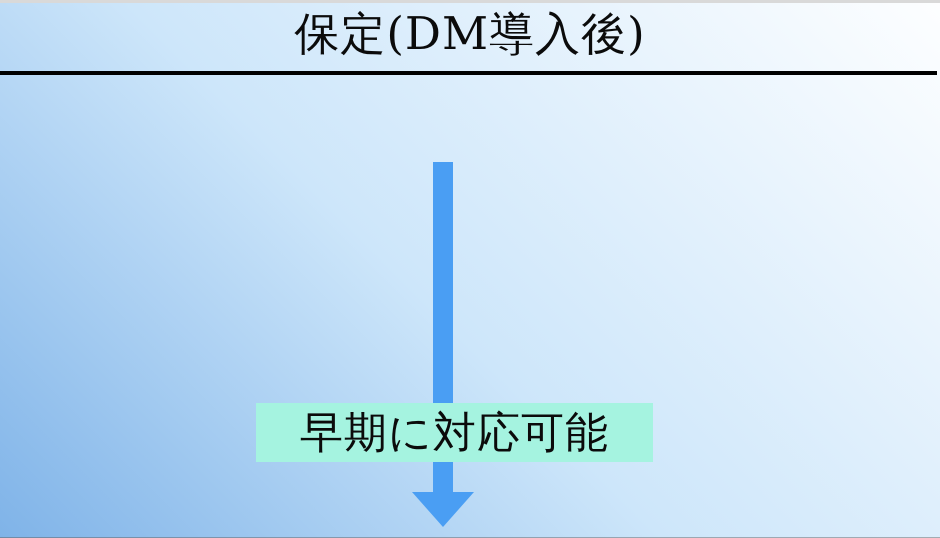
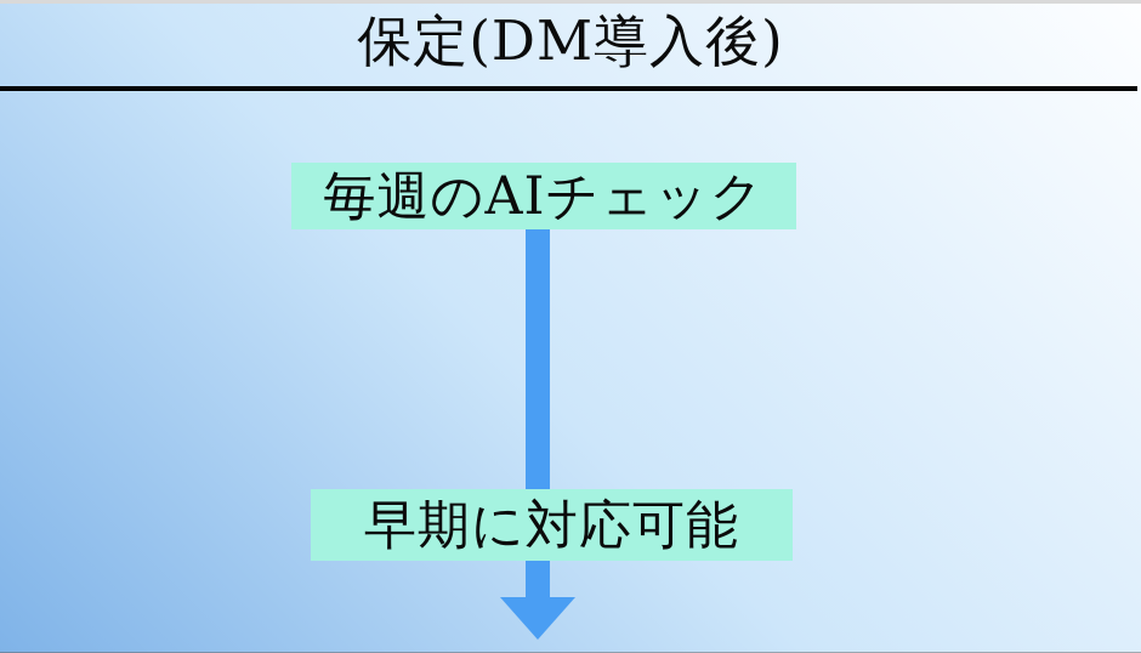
  保定(DM導入後)
+ 毎週のAIチェック
  早期に対応可能
